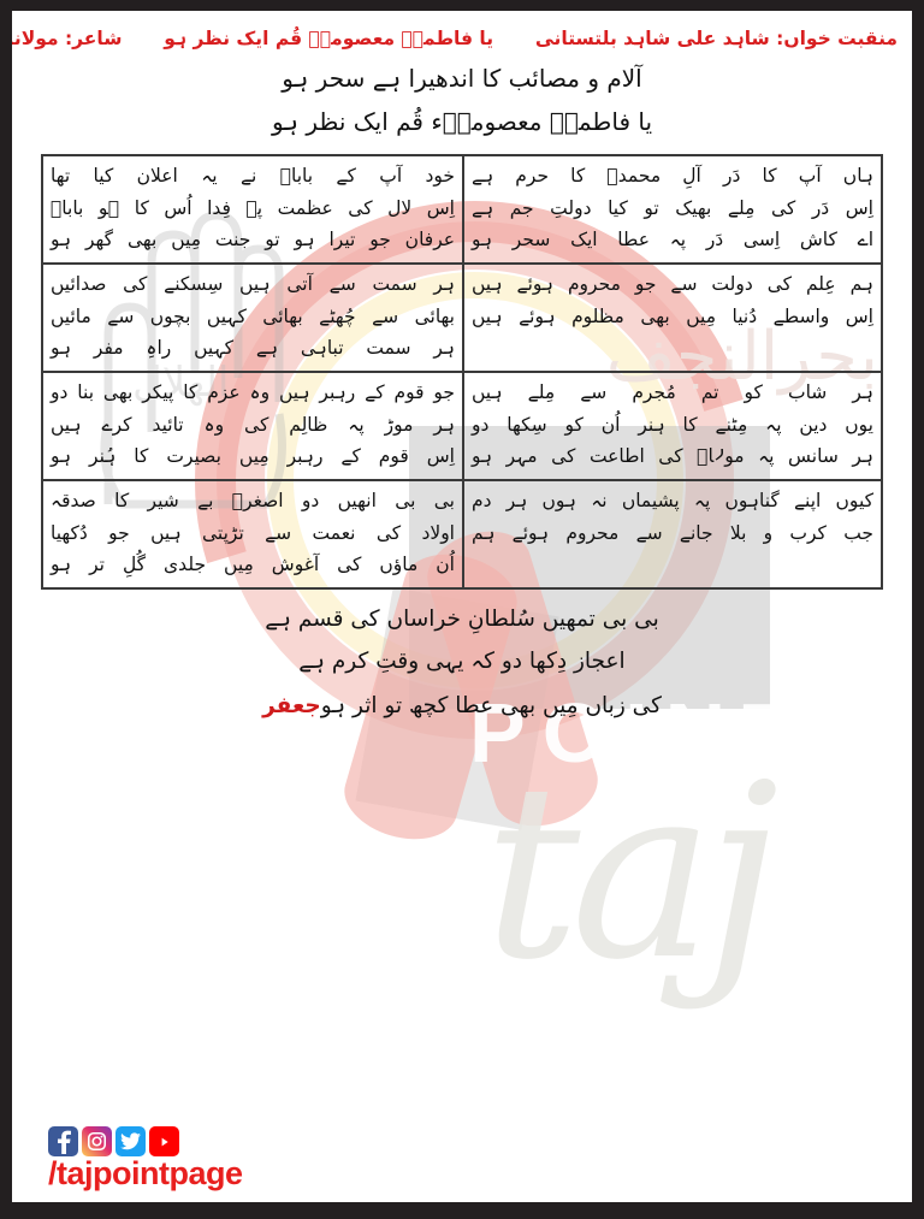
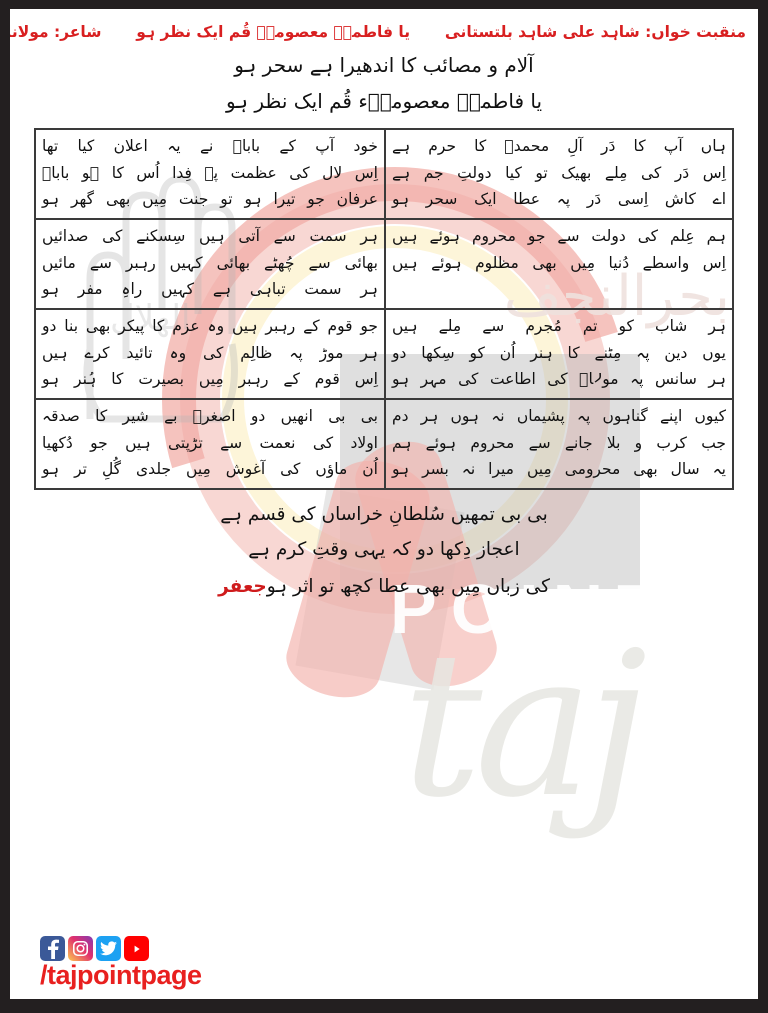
  الھلال
  POINT
  taj
  بحرالنجف
  منقبت خواں: شاہد علی شاہد بلتستانی یا فاطمہؑ معصومہؑ قُم ایک نظر ہو شاعر: مولان
  آلام و مصائب کا اندھیرا ہے سحر ہو
  یا فاطمہؑ معصومہؑء قُم ایک نظر ہو
  خود آپ کے باباؑ نے یہ اعلان کیا تھا
  اِس لال کی عظمت پہ فِدا اُس کا ہو باباؑ
  عرفان جو تیرا ہو تو جنت مِیں بھی گھر ہو
  ہاں آپ کا دَر آلِ محمدؐ کا حرم ہے
  اِس دَر کی مِلے بھیک تو کیا دولتِ جم ہے
  اے کاش اِسی دَر پہ عطا ایک سحر ہو
  ہر سمت سے آتی ہیں سِسکنے کی صدائیں
- بھائی سے چُھٹے بھائی کہیں بچوں سے مائیں
+ بھائی سے چُھٹے بھائی کہیں رہبر سے مائیں
  ہر سمت تباہی ہے کہیں راہِ مفر ہو
  ہم عِلم کی دولت سے جو محروم ہوئے ہیں
  اِس واسطے دُنیا مِیں بھی مظلوم ہوئے ہیں
  جو قوم کے رہبر ہیں وہ عزم کا پیکر بھی بنا دو
  ہر موڑ پہ ظالِم کی وہ تائید کرے ہیں
  اِس قوم کے رہبر مِیں بصیرت کا ہُنر ہو
  ہر شاب کو تم مُجرم سے مِلے ہیں
  یوں دین پہ مِٹنے کا ہنر اُن کو سِکھا دو
  ہر سانس پہ مولاؑ کی اطاعت کی مہر ہو
  بی بی انھیں دو اصغرؑ بے شیر کا صدقہ
  اولاد کی نعمت سے تڑپتی ہیں جو دُکھیا
  اُن ماؤں کی آغوش مِیں جلدی گُلِ تر ہو
  کیوں اپنے گناہوں پہ پشیماں نہ ہوں ہر دم
  جب کرب و بلا جانے سے محروم ہوئے ہم
+ یہ سال بھی محرومی مِیں میرا نہ بسر ہو
  بی بی تمھیں سُلطانِ خراساں کی قسم ہے
  اعجاز دِکھا دو کہ یہی وقتِ کرم ہے
  کی زباں مِیں بھی عطا کچھ تو اثر ہوجعفر
  /tajpointpage
